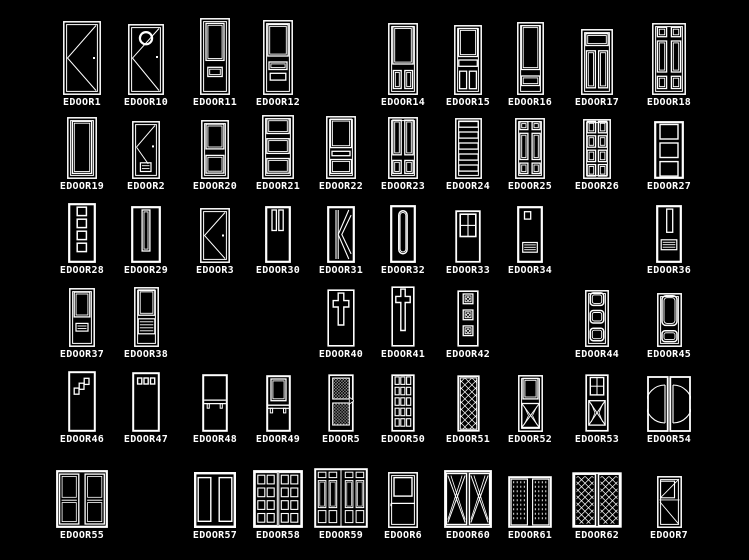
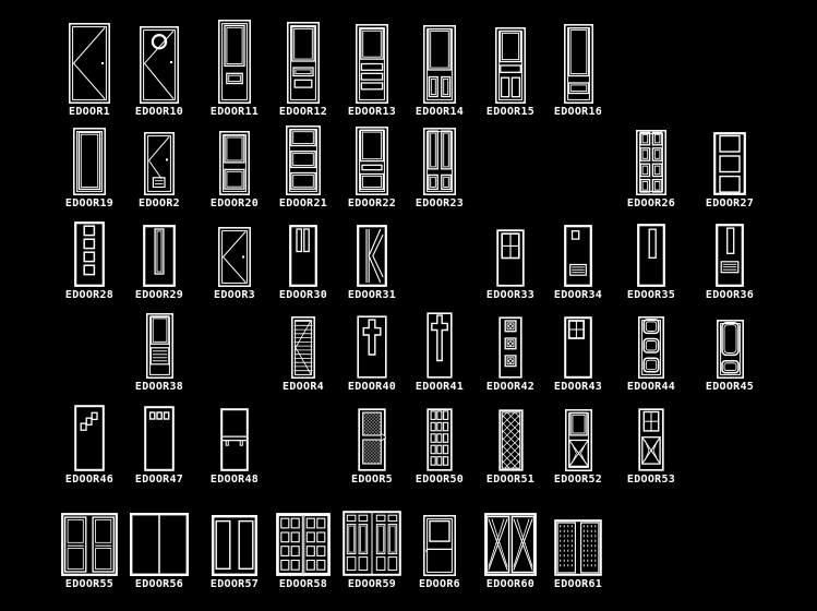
  EDOOR1
  EDOOR10
  EDOOR11
  EDOOR12
+ EDOOR13
  EDOOR14
  EDOOR15
  EDOOR16
- EDOOR17
- EDOOR18
  EDOOR19
  EDOOR2
  EDOOR20
  EDOOR21
  EDOOR22
  EDOOR23
- EDOOR24
- EDOOR25
  EDOOR26
  EDOOR27
  EDOOR28
  EDOOR29
  EDOOR3
  EDOOR30
  EDOOR31
- EDOOR32
  EDOOR33
  EDOOR34
+ EDOOR35
  EDOOR36
- EDOOR37
  EDOOR38
+ EDOOR4
  EDOOR40
  EDOOR41
  EDOOR42
+ EDOOR43
  EDOOR44
  EDOOR45
  EDOOR46
  EDOOR47
  EDOOR48
- EDOOR49
  EDOOR5
  EDOOR50
  EDOOR51
  EDOOR52
  EDOOR53
- EDOOR54
  EDOOR55
+ EDOOR56
  EDOOR57
  EDOOR58
  EDOOR59
  EDOOR6
  EDOOR60
  EDOOR61
- EDOOR62
- EDOOR7
